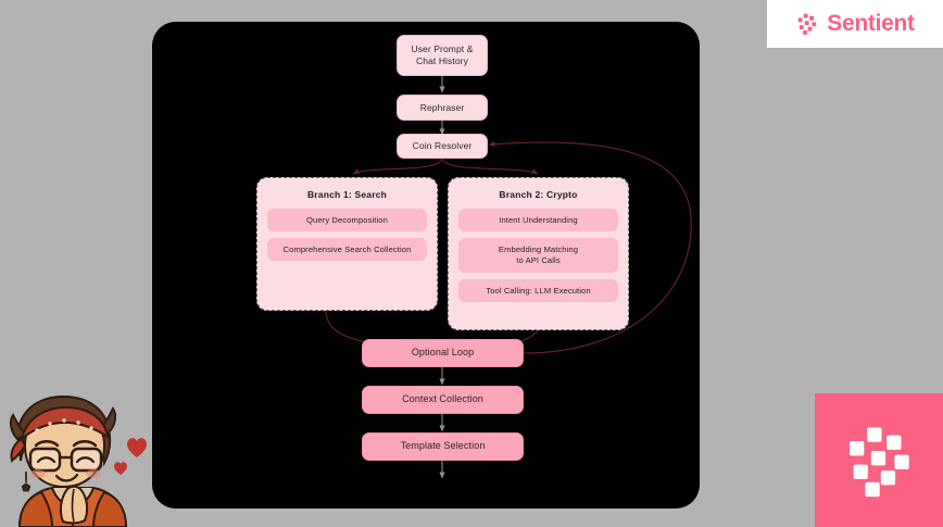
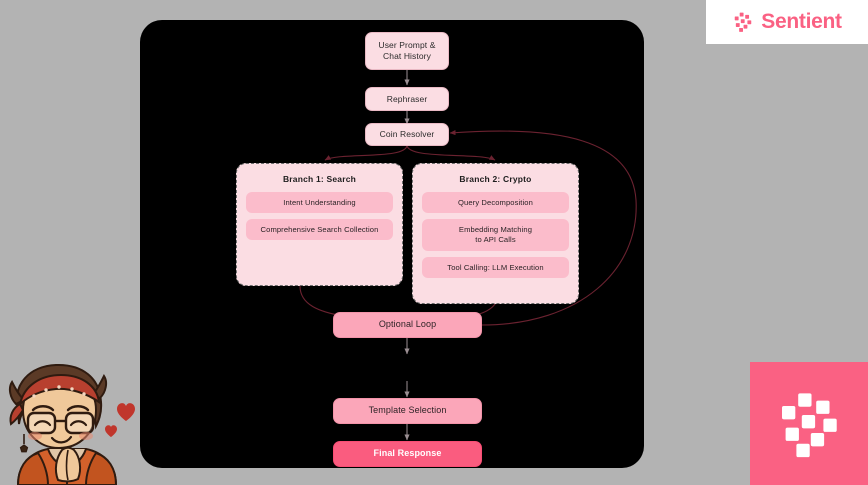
  User Prompt &
  Chat History
  Rephraser
  Coin Resolver
  Branch 1: Search
- Query Decomposition
+ Intent Understanding
  Comprehensive Search Collection
  Branch 2: Crypto
- Intent Understanding
+ Query Decomposition
  Embedding Matching
  to API Calls
  Tool Calling: LLM Execution
  Optional Loop
- Context Collection
  Template Selection
+ Final Response
  Sentient
